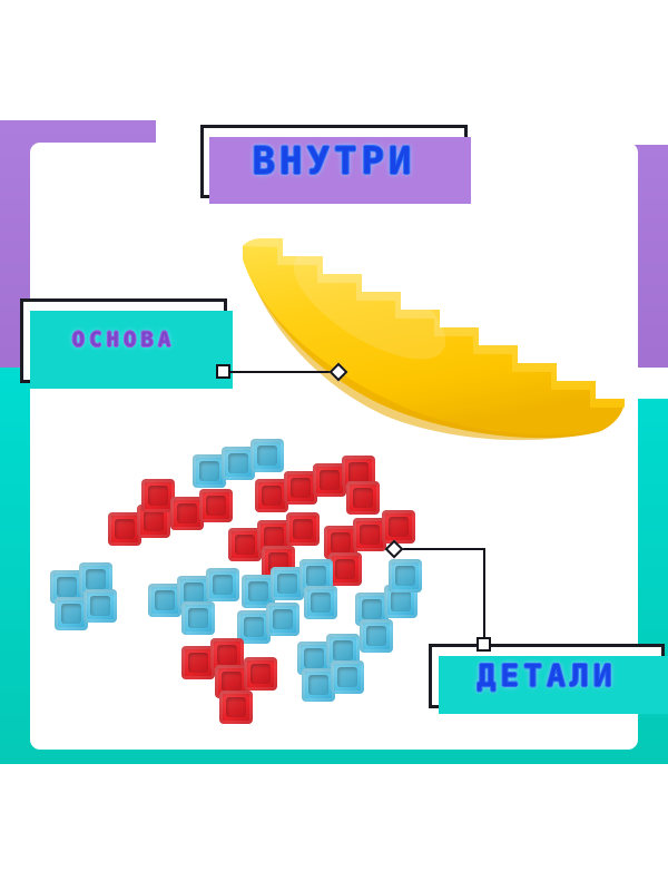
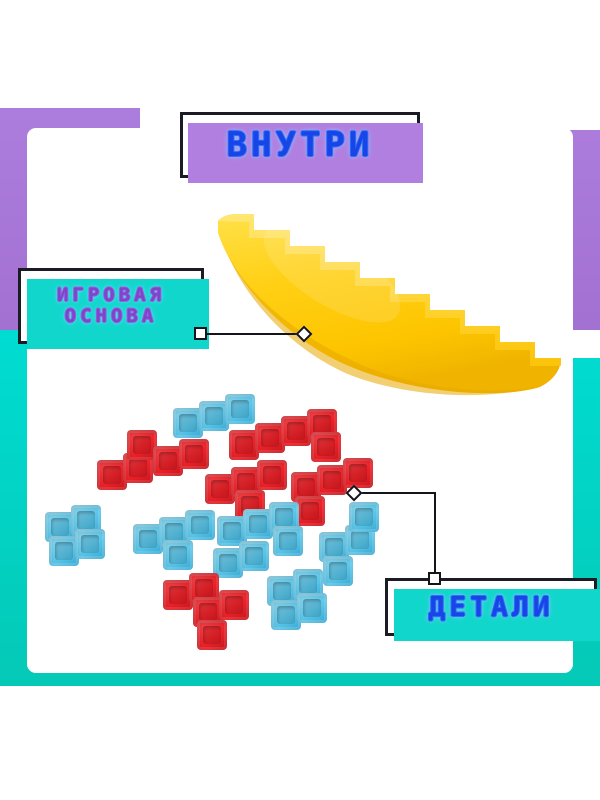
  ВНУТРИ
+ ИГРОВАЯ
  ОСНОВА
  ДЕТАЛИ
